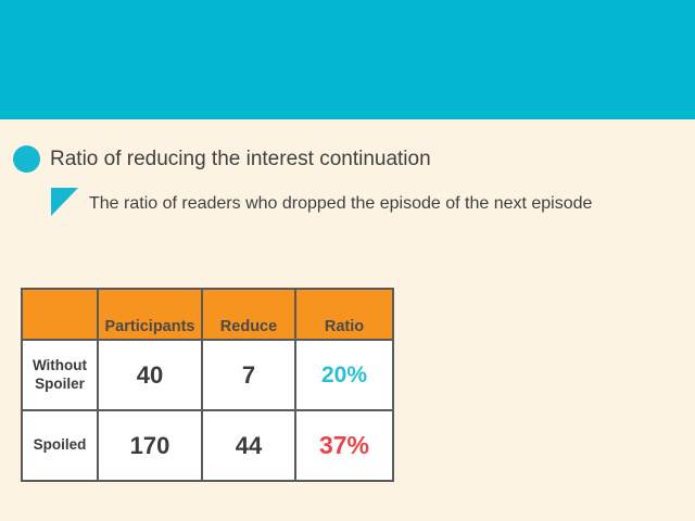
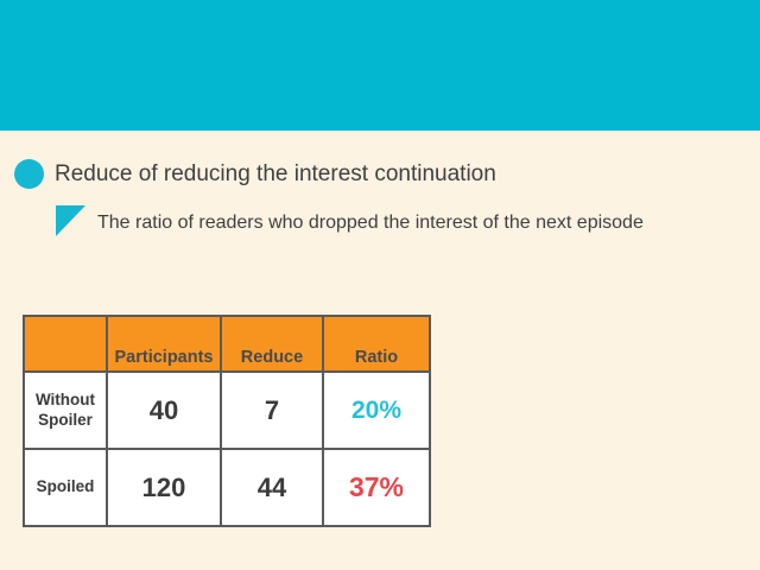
- Ratio of reducing the interest continuation
+ Reduce of reducing the interest continuation
- The ratio of readers who dropped the episode of the next episode
+ The ratio of readers who dropped the interest of the next episode
  	Participants	Reduce	Ratio
  Without Spoiler	40	7	20%
- Spoiled	170	44	37%
+ Spoiled	120	44	37%
